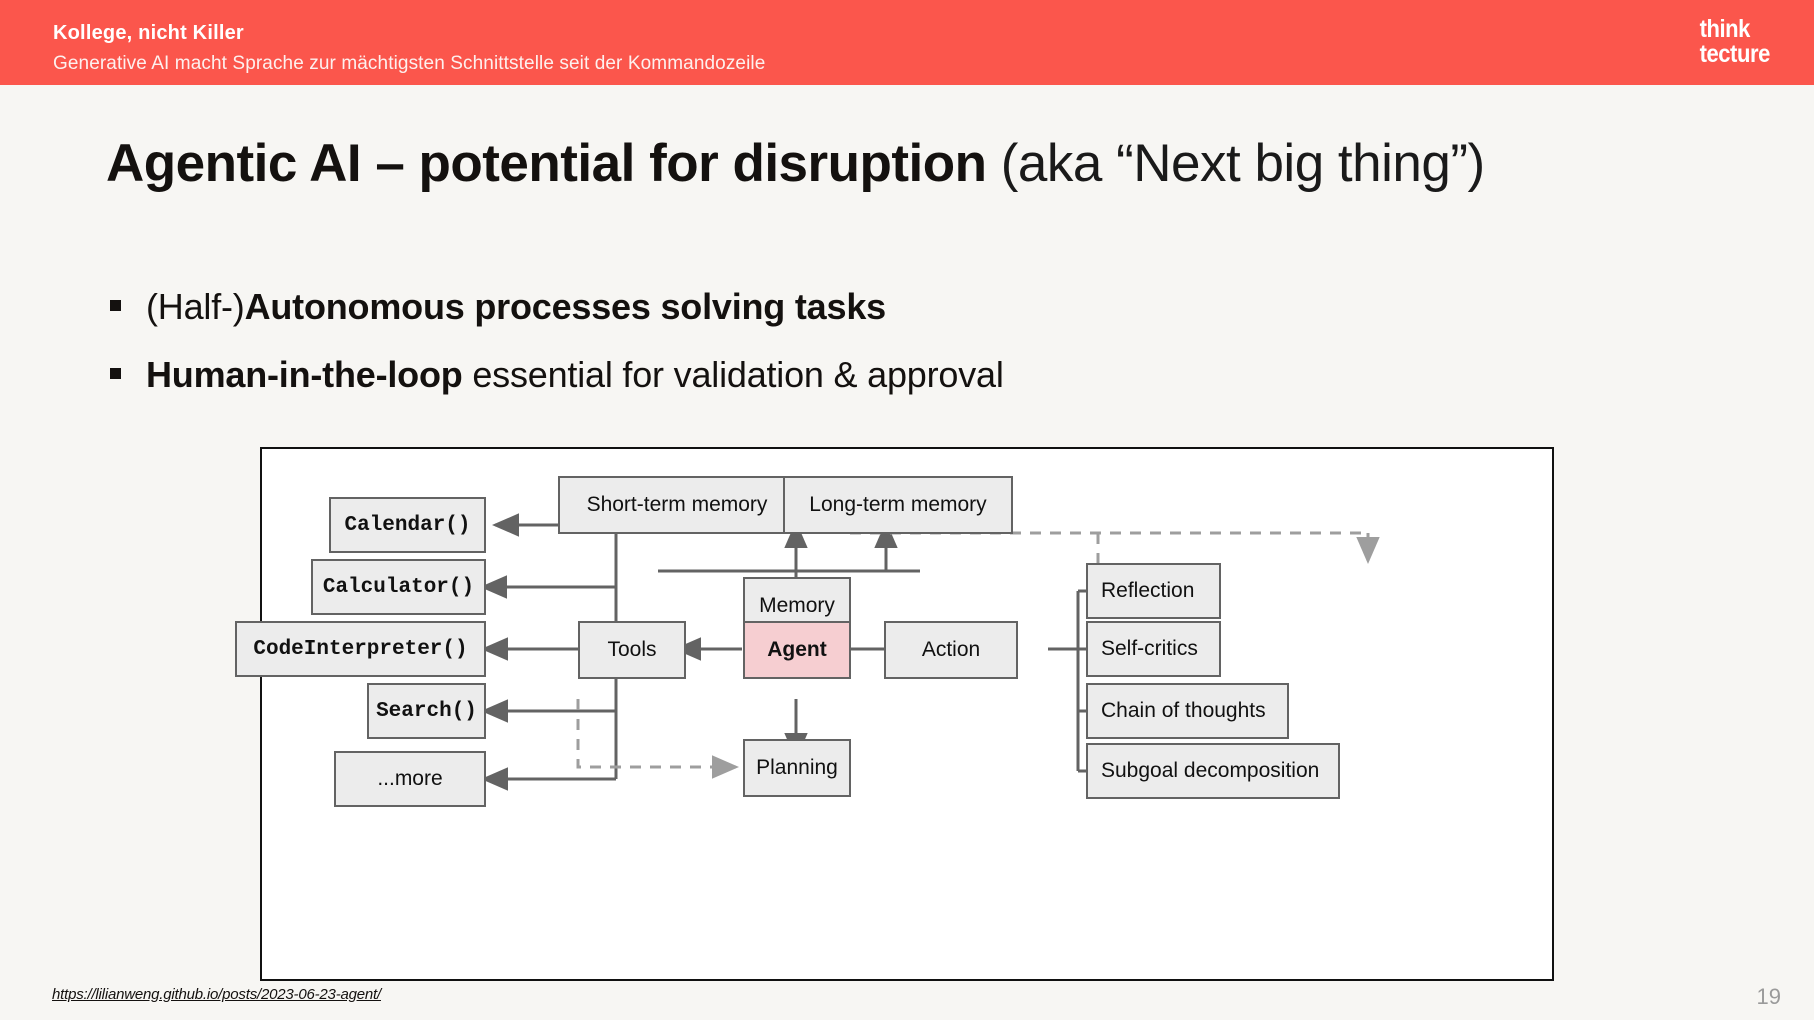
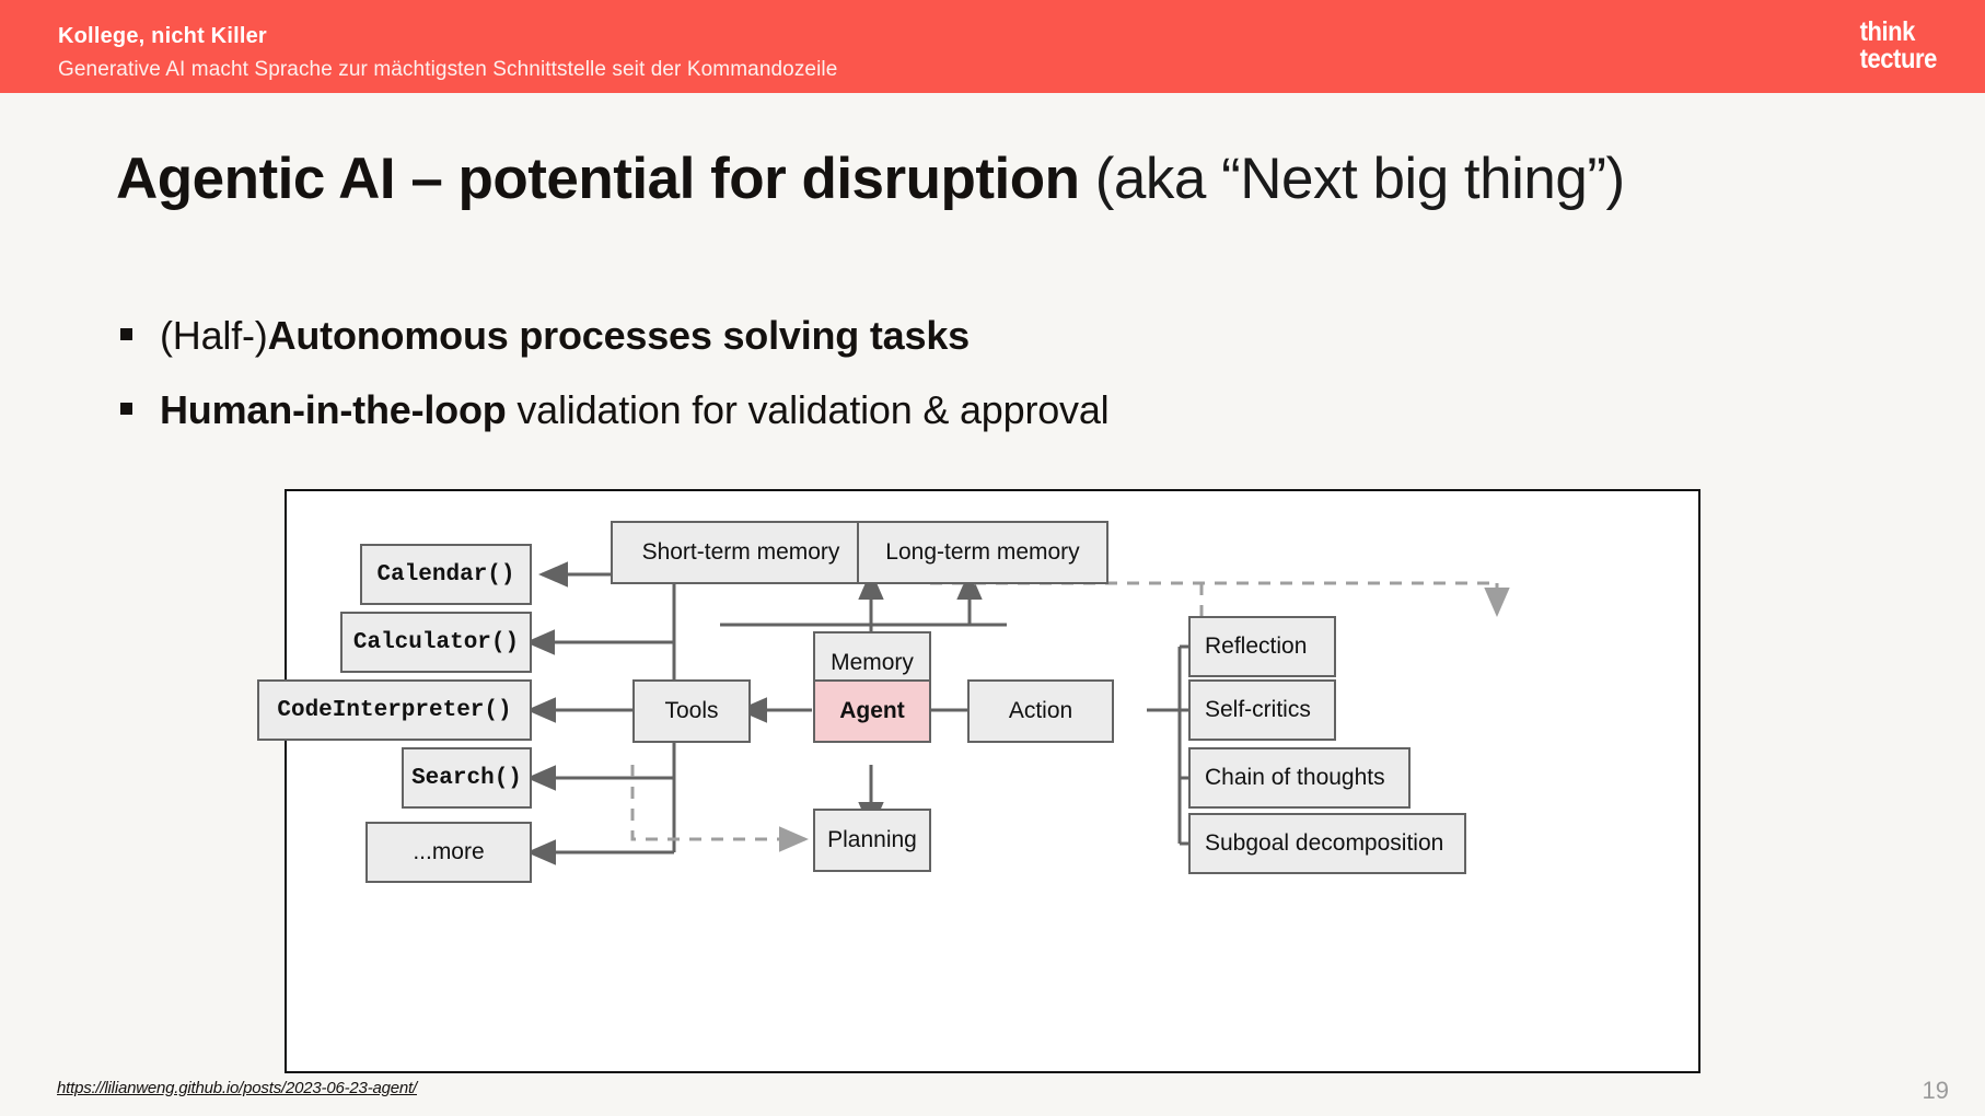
  Kollege, nicht Killer
  Generative AI macht Sprache zur mächtigsten Schnittstelle seit der Kommandozeile
  think
  tecture
  Agentic AI – potential for disruption (aka “Next big thing”)
  (Half-)Autonomous processes solving tasks
- Human-in-the-loop essential for validation & approval
+ Human-in-the-loop validation for validation & approval
  Short-term memory
  Long-term memory
  Memory
  Agent
  Planning
  Tools
  Action
  Calendar()
  Calculator()
  CodeInterpreter()
  Search()
  ...more
  Reflection
  Self-critics
  Chain of thoughts
  Subgoal decomposition
  https://lilianweng.github.io/posts/2023-06-23-agent/
  19
